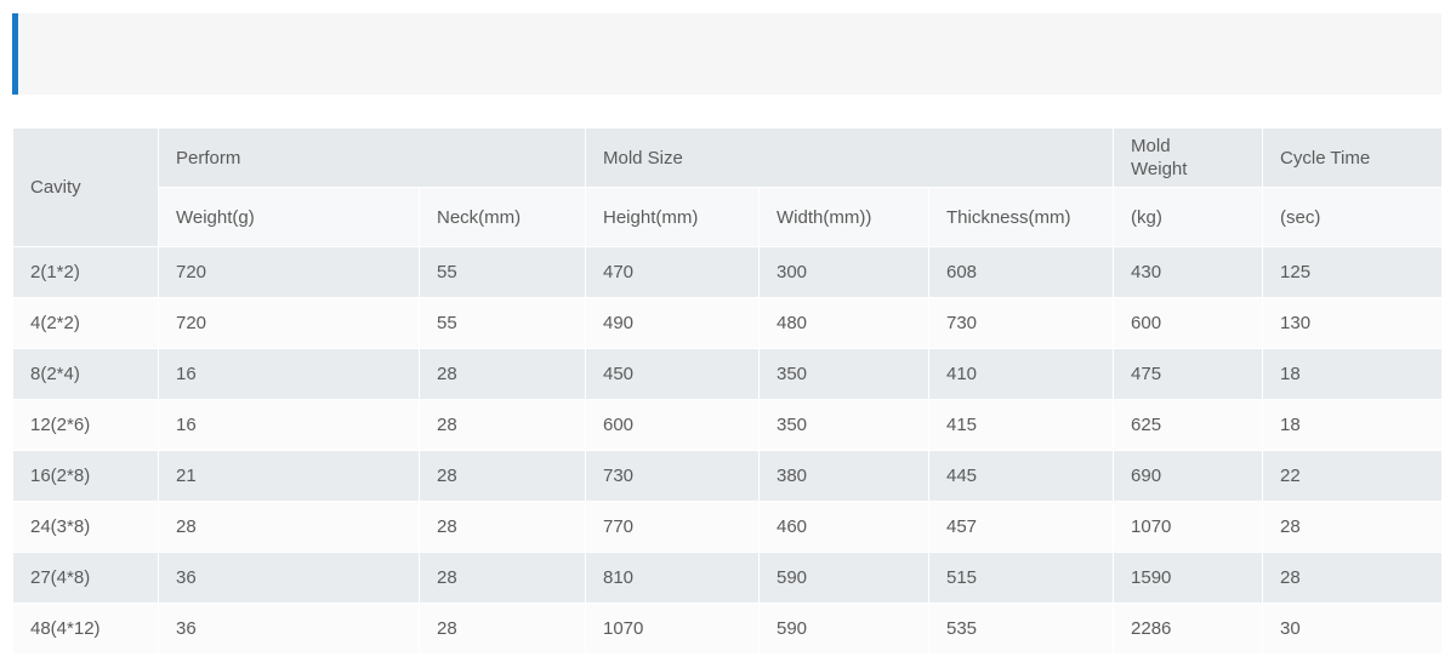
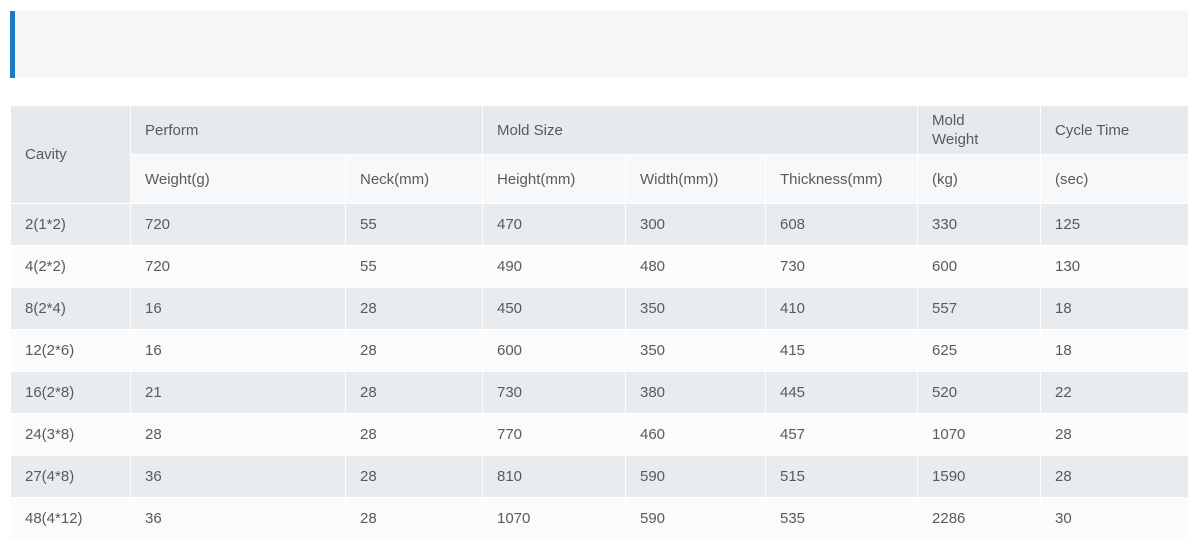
  Cavity	Perform	Mold Size	MoldWeight	Cycle Time
  Weight(g)	Neck(mm)	Height(mm)	Width(mm))	Thickness(mm)	(kg)	(sec)
- 2(1*2)	720	55	470	300	608	430	125
+ 2(1*2)	720	55	470	300	608	330	125
  4(2*2)	720	55	490	480	730	600	130
- 8(2*4)	16	28	450	350	410	475	18
+ 8(2*4)	16	28	450	350	410	557	18
  12(2*6)	16	28	600	350	415	625	18
- 16(2*8)	21	28	730	380	445	690	22
+ 16(2*8)	21	28	730	380	445	520	22
  24(3*8)	28	28	770	460	457	1070	28
  27(4*8)	36	28	810	590	515	1590	28
  48(4*12)	36	28	1070	590	535	2286	30
